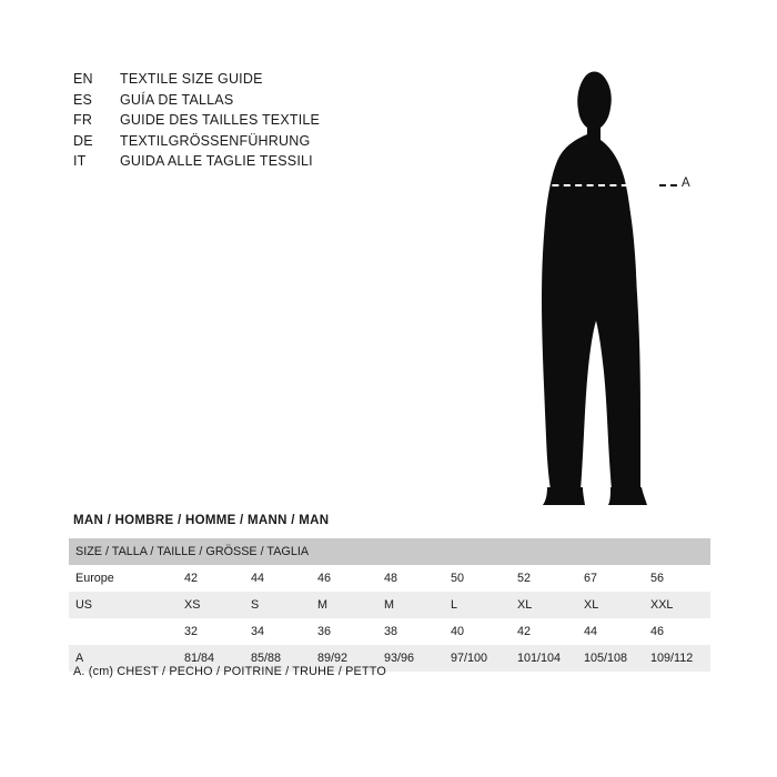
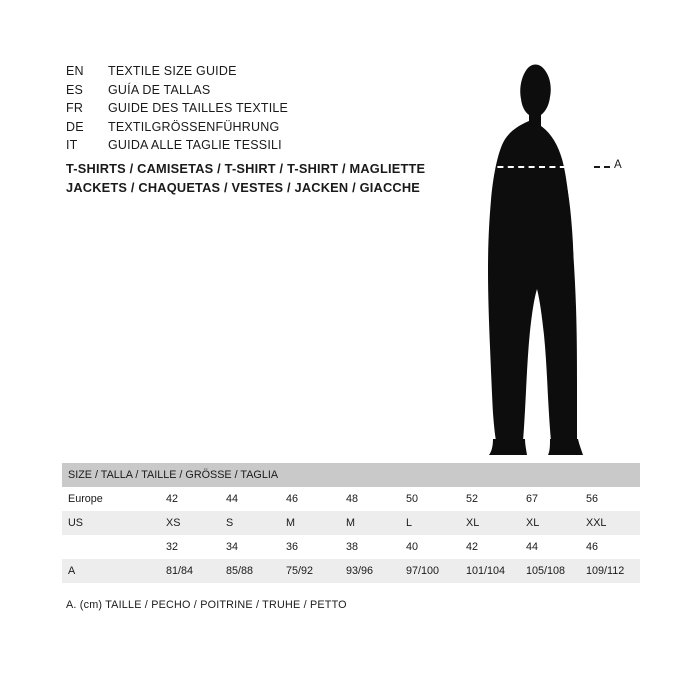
  EN
  TEXTILE SIZE GUIDE
  ES
  GUÍA DE TALLAS
  FR
  GUIDE DES TAILLES TEXTILE
  DE
  TEXTILGRÖSSENFÜHRUNG
  IT
  GUIDA ALLE TAGLIE TESSILI
+ T-SHIRTS / CAMISETAS / T-SHIRT / T-SHIRT / MAGLIETTE
+ JACKETS / CHAQUETAS / VESTES / JACKEN / GIACCHE
  A
- MAN / HOMBRE / HOMME / MANN / MAN
  SIZE / TALLA / TAILLE / GRÖSSE / TAGLIA
  Europe	42	44	46	48	50	52	67	56
  US	XS	S	M	M	L	XL	XL	XXL
  	32	34	36	38	40	42	44	46
- A	81/84	85/88	89/92	93/96	97/100	101/104	105/108	109/112
+ A	81/84	85/88	75/92	93/96	97/100	101/104	105/108	109/112
- A. (cm) CHEST / PECHO / POITRINE / TRUHE / PETTO
+ A. (cm) TAILLE / PECHO / POITRINE / TRUHE / PETTO
